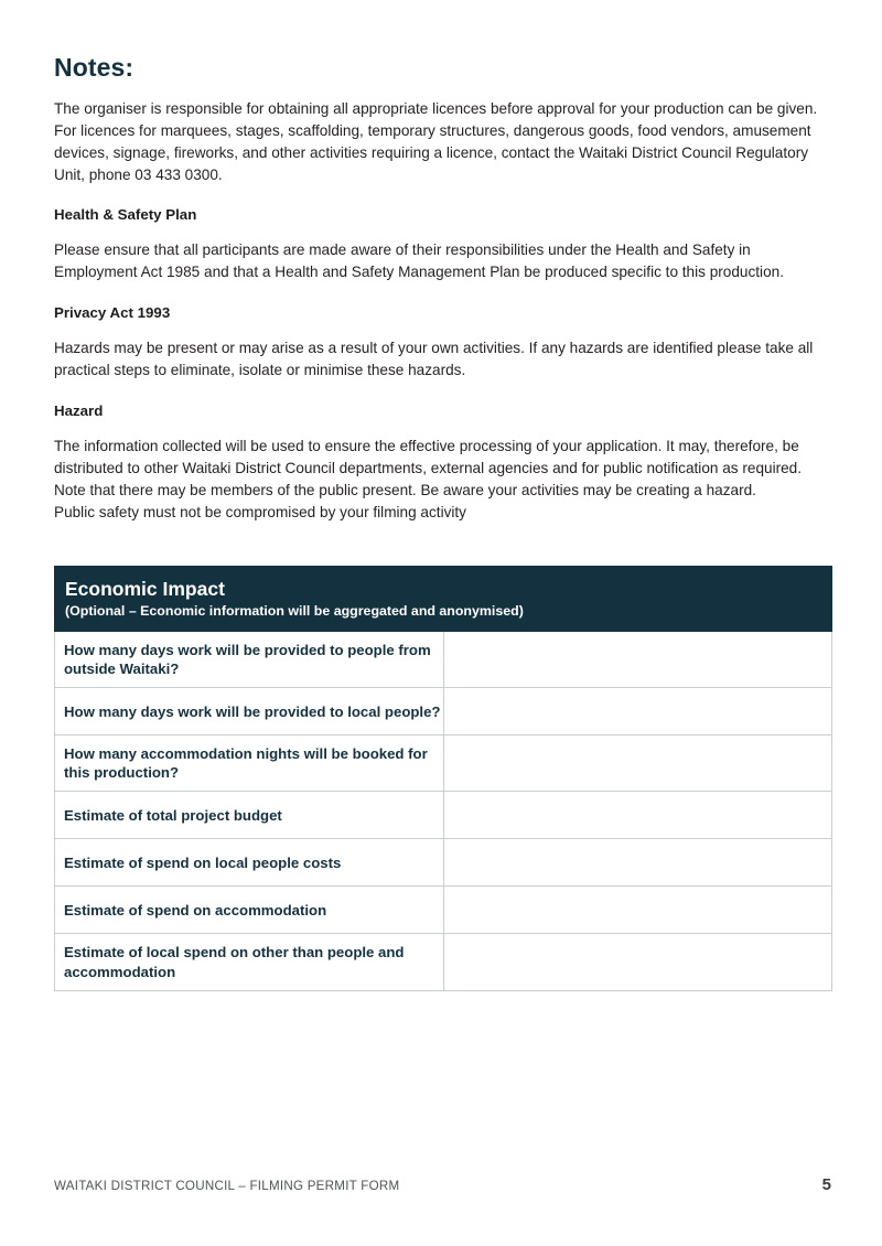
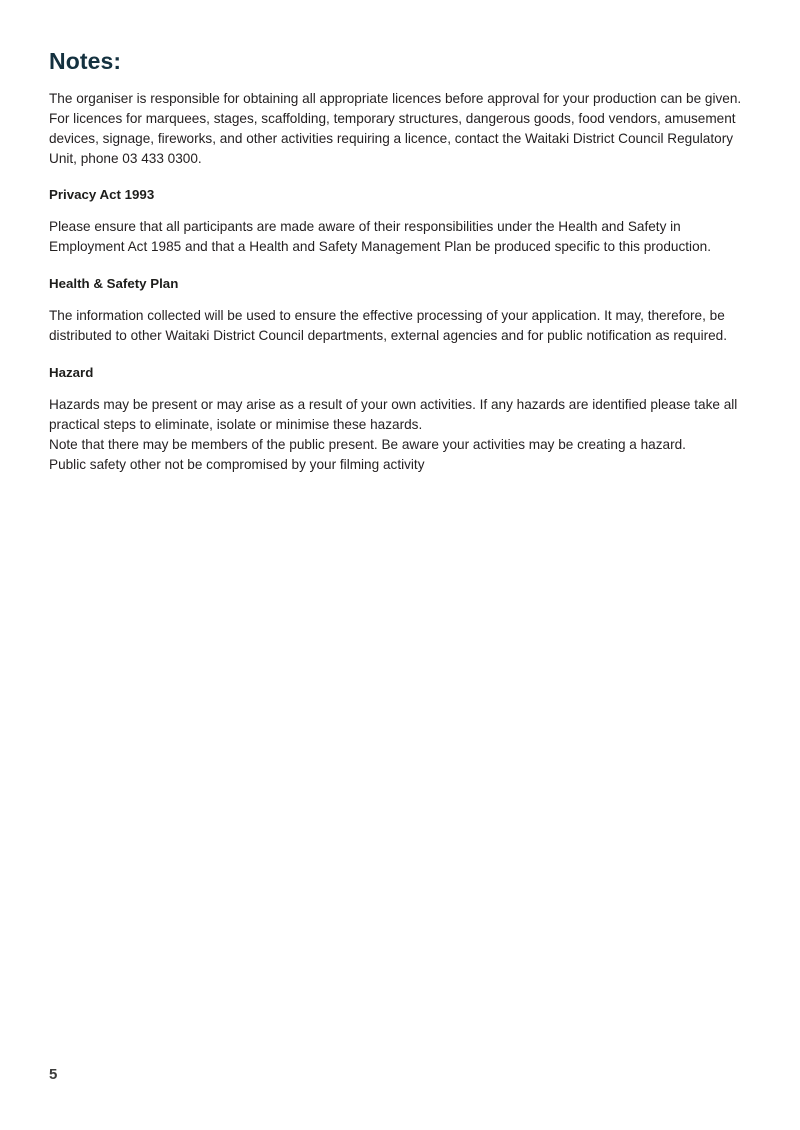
  Notes:
  The organiser is responsible for obtaining all appropriate licences before approval for your production can be given. For licences for marquees, stages, scaffolding, temporary structures, dangerous goods, food vendors, amusement devices, signage, fireworks, and other activities requiring a licence, contact the Waitaki District Council Regulatory Unit, phone 03 433 0300.
- Health & Safety Plan
+ Privacy Act 1993
  Please ensure that all participants are made aware of their responsibilities under the Health and Safety in Employment Act 1985 and that a Health and Safety Management Plan be produced specific to this production.
- Privacy Act 1993
+ Health & Safety Plan
- Hazards may be present or may arise as a result of your own activities. If any hazards are identified please take all practical steps to eliminate, isolate or minimise these hazards.
+ The information collected will be used to ensure the effective processing of your application. It may, therefore, be distributed to other Waitaki District Council departments, external agencies and for public notification as required.
  Hazard
- The information collected will be used to ensure the effective processing of your application. It may, therefore, be distributed to other Waitaki District Council departments, external agencies and for public notification as required.
+ Hazards may be present or may arise as a result of your own activities. If any hazards are identified please take all practical steps to eliminate, isolate or minimise these hazards.
  Note that there may be members of the public present. Be aware your activities may be creating a hazard.
- Public safety must not be compromised by your filming activity
+ Public safety other not be compromised by your filming activity
- Economic Impact (Optional – Economic information will be aggregated and anonymised)
- How many days work will be provided to people from outside Waitaki?
- How many days work will be provided to local people?
- How many accommodation nights will be booked for this production?
- Estimate of total project budget
- Estimate of spend on local people costs
- Estimate of spend on accommodation
- Estimate of local spend on other than people and accommodation
- WAITAKI DISTRICT COUNCIL – FILMING PERMIT FORM
  5
